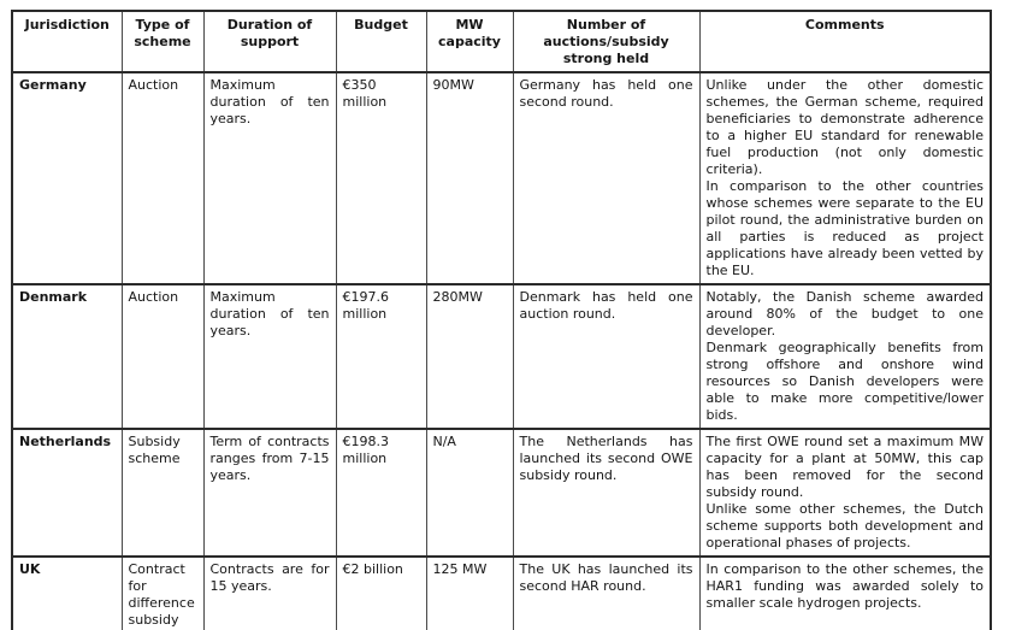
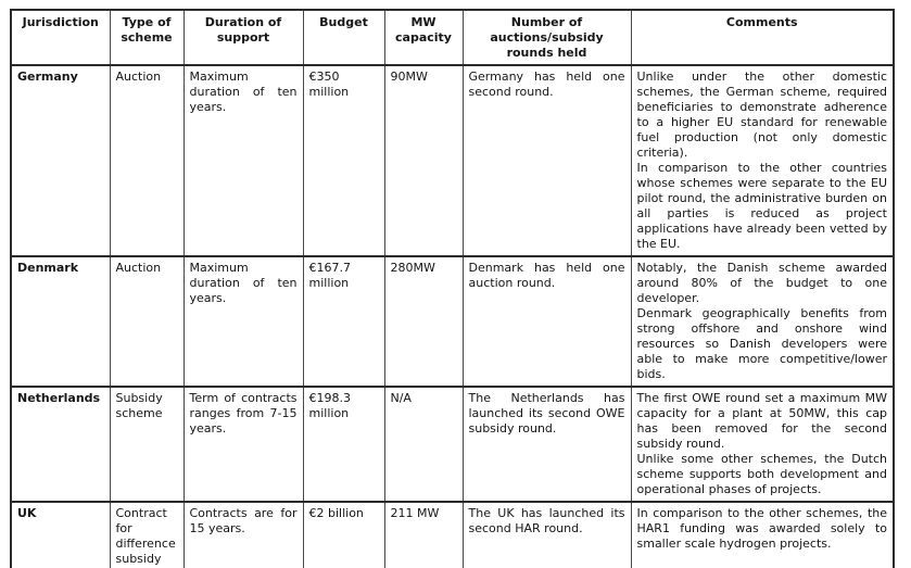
- Jurisdiction	Type of scheme	Duration of support	Budget	MW capacity	Number of auctions/subsidy strong held	Comments
+ Jurisdiction	Type of scheme	Duration of support	Budget	MW capacity	Number of auctions/subsidy rounds held	Comments
  Germany	Auction	Maximum duration of ten years.	€350 million	90MW	Germany has held one second round.	Unlike under the other domestic schemes, the German scheme, required beneficiaries to demonstrate adherence to a higher EU standard for renewable fuel production (not only domestic criteria). In comparison to the other countries whose schemes were separate to the EU pilot round, the administrative burden on all parties is reduced as project applications have already been vetted by the EU.
- Denmark	Auction	Maximum duration of ten years.	€197.6 million	280MW	Denmark has held one auction round.	Notably, the Danish scheme awarded around 80% of the budget to one developer. Denmark geographically benefits from strong offshore and onshore wind resources so Danish developers were able to make more competitive/lower bids.
+ Denmark	Auction	Maximum duration of ten years.	€167.7 million	280MW	Denmark has held one auction round.	Notably, the Danish scheme awarded around 80% of the budget to one developer. Denmark geographically benefits from strong offshore and onshore wind resources so Danish developers were able to make more competitive/lower bids.
  Netherlands	Subsidy scheme	Term of contracts ranges from 7-15 years.	€198.3 million	N/A	The Netherlands has launched its second OWE subsidy round.	The first OWE round set a maximum MW capacity for a plant at 50MW, this cap has been removed for the second subsidy round. Unlike some other schemes, the Dutch scheme supports both development and operational phases of projects.
- UK	Contract for difference subsidy	Contracts are for 15 years.	€2 billion	125 MW	The UK has launched its second HAR round.	In comparison to the other schemes, the HAR1 funding was awarded solely to smaller scale hydrogen projects.
+ UK	Contract for difference subsidy	Contracts are for 15 years.	€2 billion	211 MW	The UK has launched its second HAR round.	In comparison to the other schemes, the HAR1 funding was awarded solely to smaller scale hydrogen projects.
